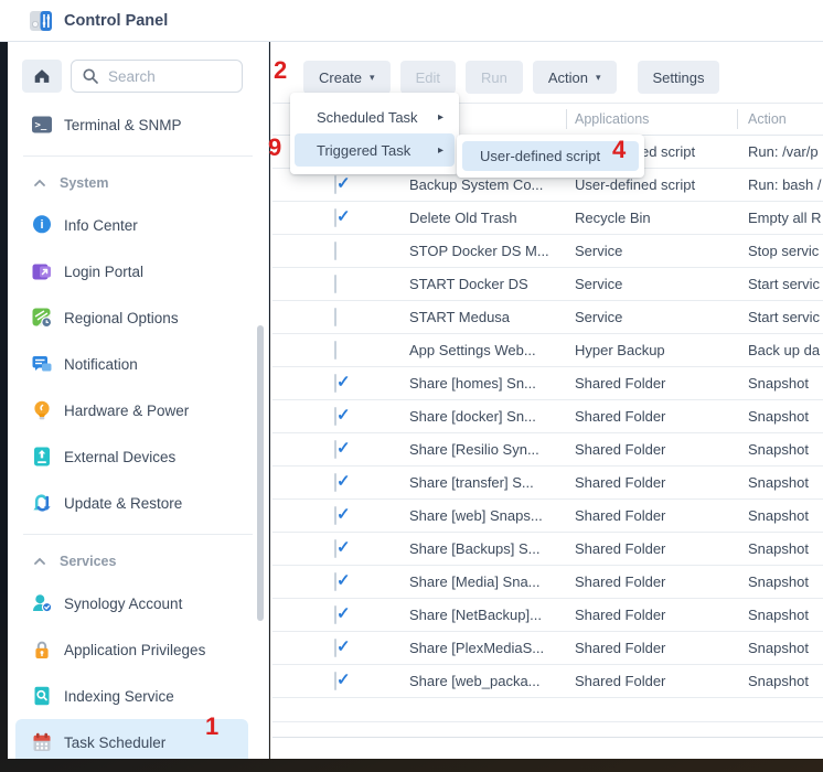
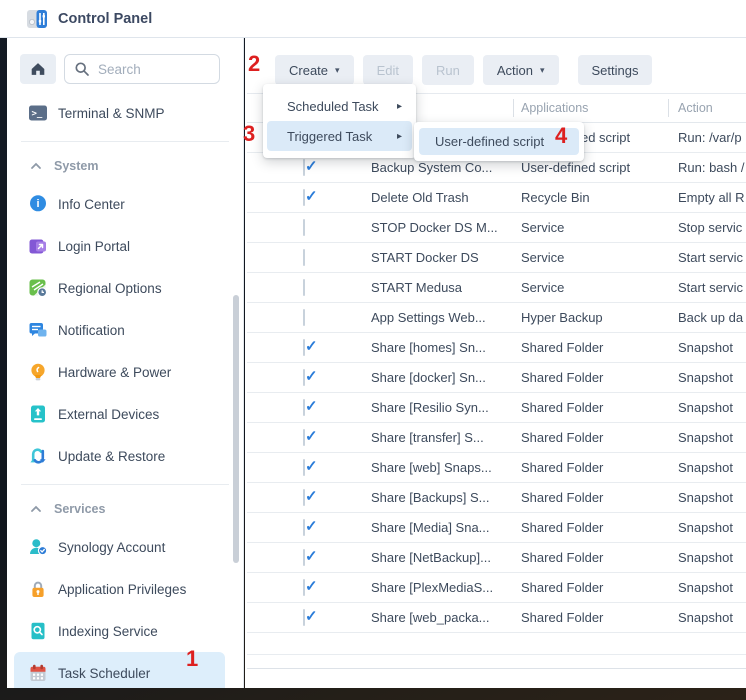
  Control Panel
  Search
  >_
  Terminal & SNMP
  System
  i
  Info Center
  Login Portal
  Regional Options
  Notification
  Hardware & Power
  External Devices
  Update & Restore
  Services
  Synology Account
  Application Privileges
  Indexing Service
  Task Scheduler
  Create
  ▾
  Edit
  Run
  Action
  ▾
  Settings
  Applications
  Action
  Run: /var/p
  ✓
  Backup System Co...
  User-defined script
  Run: bash /
  ✓
  Delete Old Trash
  Recycle Bin
  Empty all R
  STOP Docker DS M...
  Service
  Stop servic
  START Docker DS
  Service
  Start servic
  START Medusa
  Service
  Start servic
  App Settings Web...
  Hyper Backup
  Back up da
  ✓
  Share [homes] Sn...
  Shared Folder
  Snapshot
  ✓
  Share [docker] Sn...
  Shared Folder
  Snapshot
  ✓
  Share [Resilio Syn...
  Shared Folder
  Snapshot
  ✓
  Share [transfer] S...
  Shared Folder
  Snapshot
  ✓
  Share [web] Snaps...
  Shared Folder
  Snapshot
  ✓
  Share [Backups] S...
  Shared Folder
  Snapshot
  ✓
  Share [Media] Sna...
  Shared Folder
  Snapshot
  ✓
  Share [NetBackup]...
  Shared Folder
  Snapshot
  ✓
  Share [PlexMediaS...
  Shared Folder
  Snapshot
  ✓
  Share [web_packa...
  Shared Folder
  Snapshot
  Scheduled Task
  ▸
  Triggered Task
  ▸
  User-defined script
  1
  2
- 9
+ 3
  4
